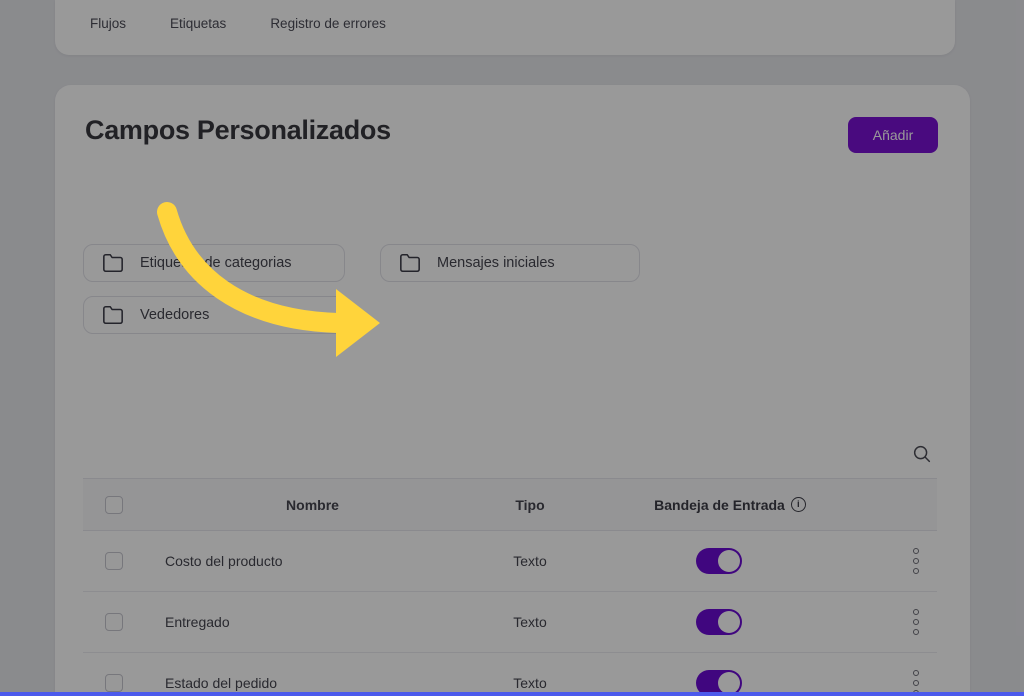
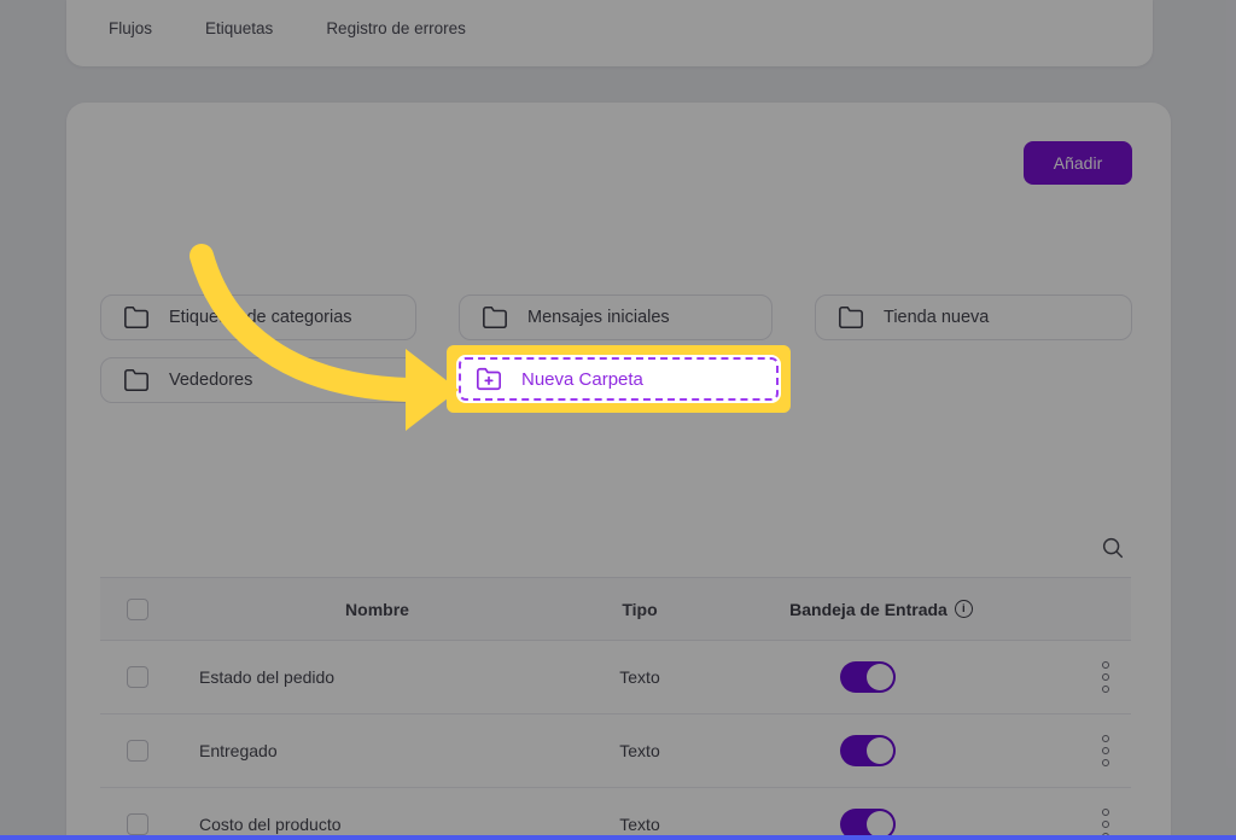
  Flujos
  Etiquetas
  Registro de errores
- Campos Personalizados
  Añadir
  Etique de categorias
  Mensajes iniciales
+ Tienda nueva
  Vededores
  Nombre
  Tipo
  Bandeja de Entrada
  i
- Costo del producto
+ Estado del pedido
  Texto
  Entregado
  Texto
- Estado del pedido
+ Costo del producto
  Texto
+ Nueva Carpeta
